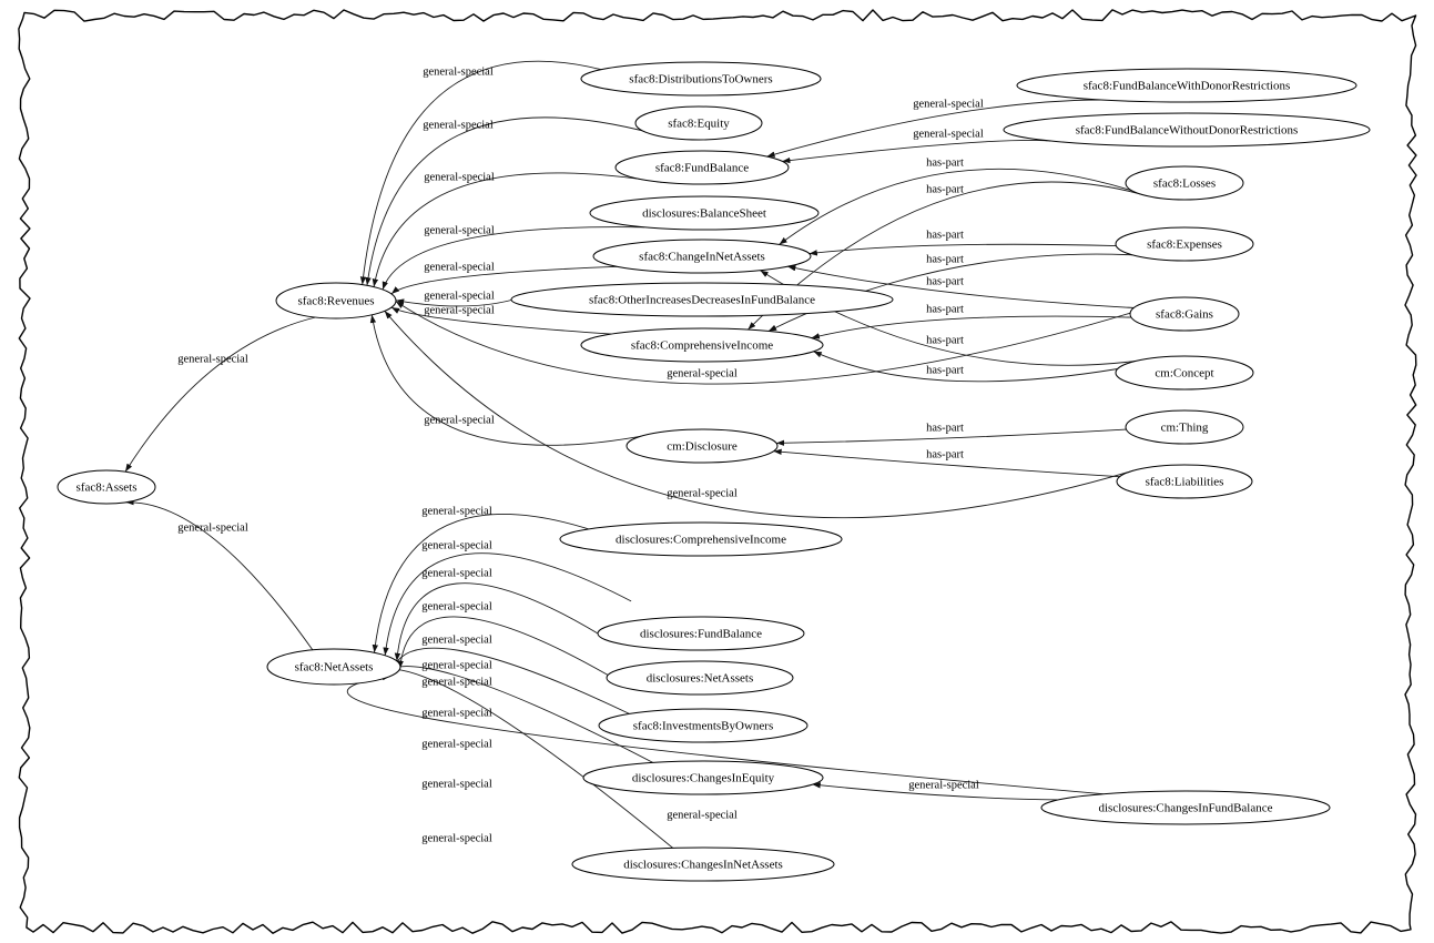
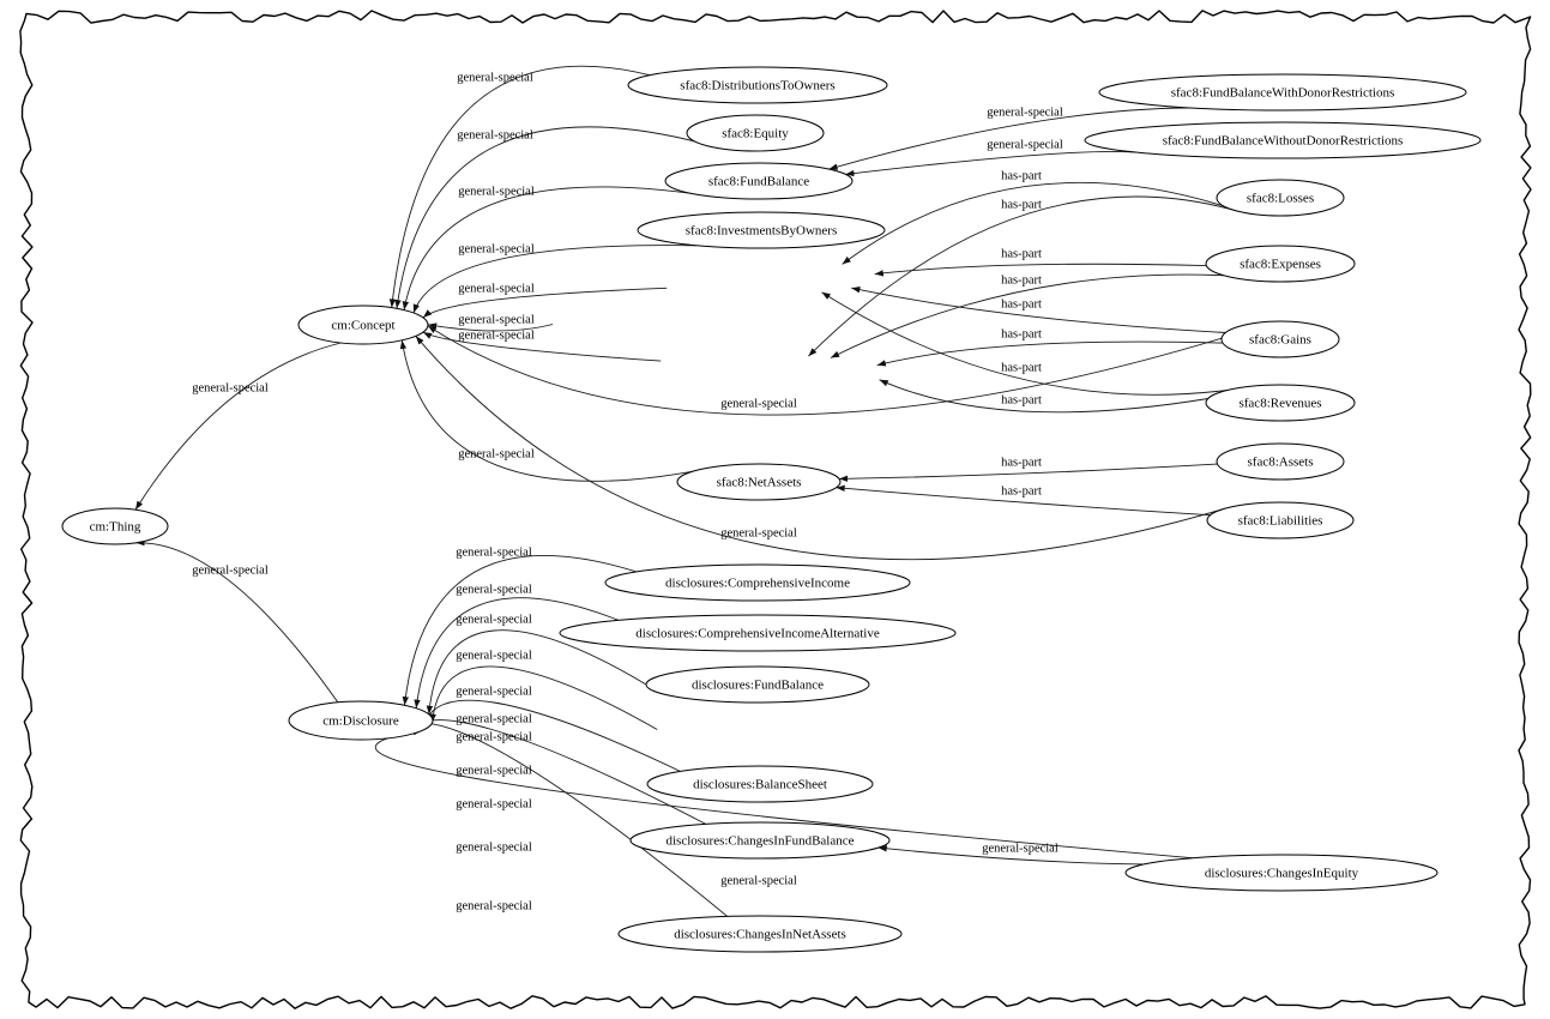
- sfac8:Assets
+ cm:Thing
- sfac8:Revenues
+ cm:Concept
- sfac8:NetAssets
+ cm:Disclosure
  sfac8:DistributionsToOwners
  sfac8:Equity
  sfac8:FundBalance
- disclosures:BalanceSheet
+ sfac8:InvestmentsByOwners
- sfac8:ChangeInNetAssets
- sfac8:OtherIncreasesDecreasesInFundBalance
- sfac8:ComprehensiveIncome
- cm:Disclosure
+ sfac8:NetAssets
  sfac8:FundBalanceWithDonorRestrictions
  sfac8:FundBalanceWithoutDonorRestrictions
  sfac8:Losses
  sfac8:Expenses
  sfac8:Gains
- cm:Concept
+ sfac8:Revenues
- cm:Thing
+ sfac8:Assets
  sfac8:Liabilities
  disclosures:ComprehensiveIncome
+ disclosures:ComprehensiveIncomeAlternative
  disclosures:FundBalance
- disclosures:NetAssets
- sfac8:InvestmentsByOwners
+ disclosures:BalanceSheet
- disclosures:ChangesInEquity
+ disclosures:ChangesInFundBalance
  disclosures:ChangesInNetAssets
- disclosures:ChangesInFundBalance
+ disclosures:ChangesInEquity
  general-special
  general-special
  general-special
  general-special
  general-special
  general-special
  general-special
  general-special
  general-special
  general-special
  general-special
  general-special
  has-part
  has-part
  has-part
  has-part
  has-part
  has-part
  has-part
  has-part
  has-part
  has-part
  general-special
  general-special
  general-special
  general-special
  general-special
  general-special
  general-special
  general-special
  general-special
  general-special
  general-special
  general-special
  general-special
  general-special
  general-special
